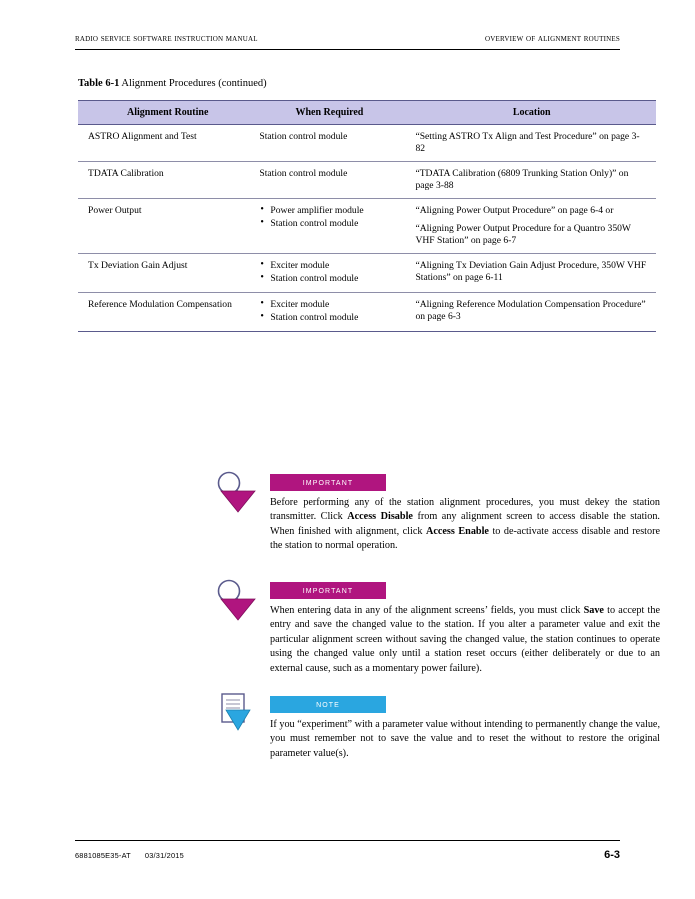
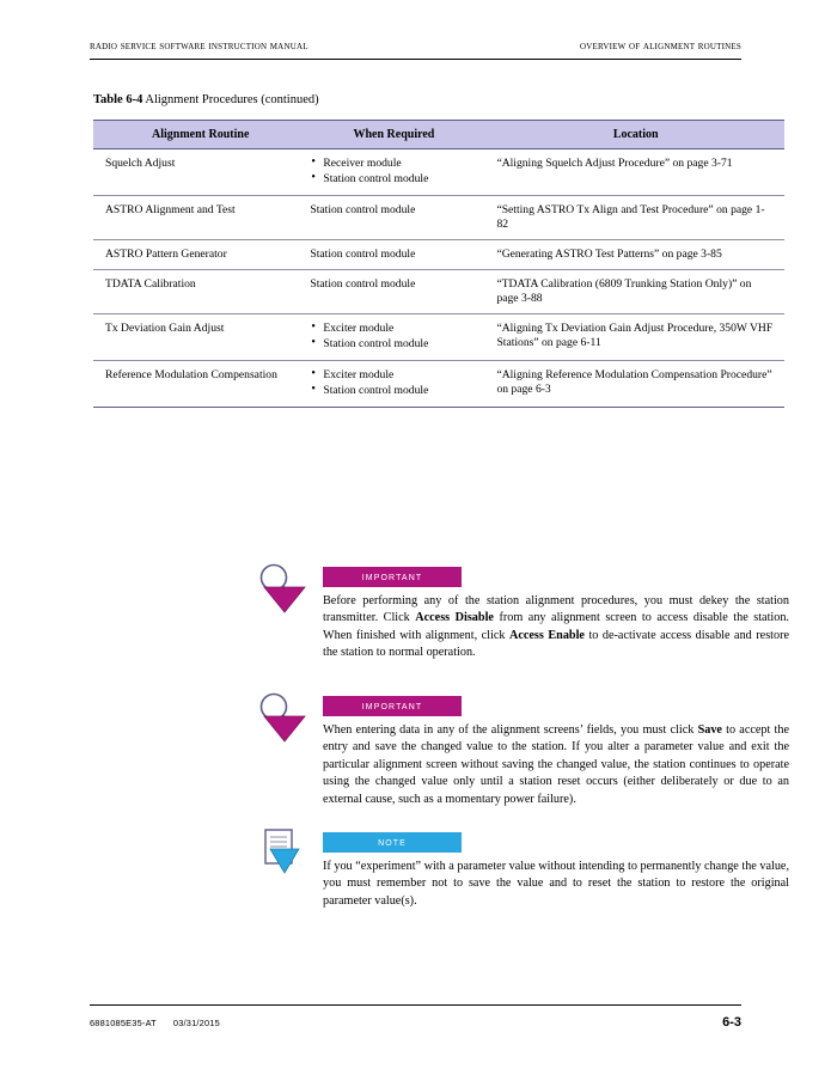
  radio service software instruction manual
  overview of alignment routines
- Table 6-1 Alignment Procedures (continued)
+ Table 6-4 Alignment Procedures (continued)
  Alignment Routine	When Required	Location
+ Squelch Adjust	Receiver moduleStation control module	“Aligning Squelch Adjust Procedure” on page 3-71
- ASTRO Alignment and Test	Station control module	“Setting ASTRO Tx Align and Test Procedure” on page 3-82
+ ASTRO Alignment and Test	Station control module	“Setting ASTRO Tx Align and Test Procedure” on page 1-82
+ ASTRO Pattern Generator	Station control module	“Generating ASTRO Test Patterns” on page 3-85
  TDATA Calibration	Station control module	“TDATA Calibration (6809 Trunking Station Only)” on page 3-88
- Power Output	Power amplifier moduleStation control module	“Aligning Power Output Procedure” on page 6-4 or“Aligning Power Output Procedure for a Quantro 350W VHF Station” on page 6-7
  Tx Deviation Gain Adjust	Exciter moduleStation control module	“Aligning Tx Deviation Gain Adjust Procedure, 350W VHF Stations” on page 6-11
  Reference Modulation Compensation	Exciter moduleStation control module	“Aligning Reference Modulation Compensation Procedure” on page 6-3
  important
  Before performing any of the station alignment procedures, you must dekey the station transmitter. Click Access Disable from any alignment screen to access disable the station. When finished with alignment, click Access Enable to de-activate access disable and restore the station to normal operation.
  important
  When entering data in any of the alignment screens’ fields, you must click Save to accept the entry and save the changed value to the station. If you alter a parameter value and exit the particular alignment screen without saving the changed value, the station continues to operate using the changed value only until a station reset occurs (either deliberately or due to an external cause, such as a momentary power failure).
  note
- If you “experiment” with a parameter value without intending to permanently change the value, you must remember not to save the value and to reset the without to restore the original parameter value(s).
+ If you “experiment” with a parameter value without intending to permanently change the value, you must remember not to save the value and to reset the station to restore the original parameter value(s).
  6881085E35-AT 03/31/2015
  6-3
